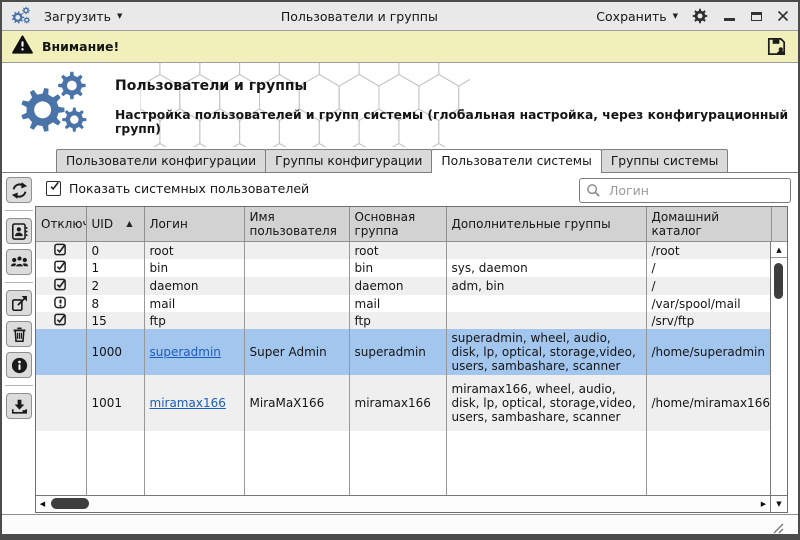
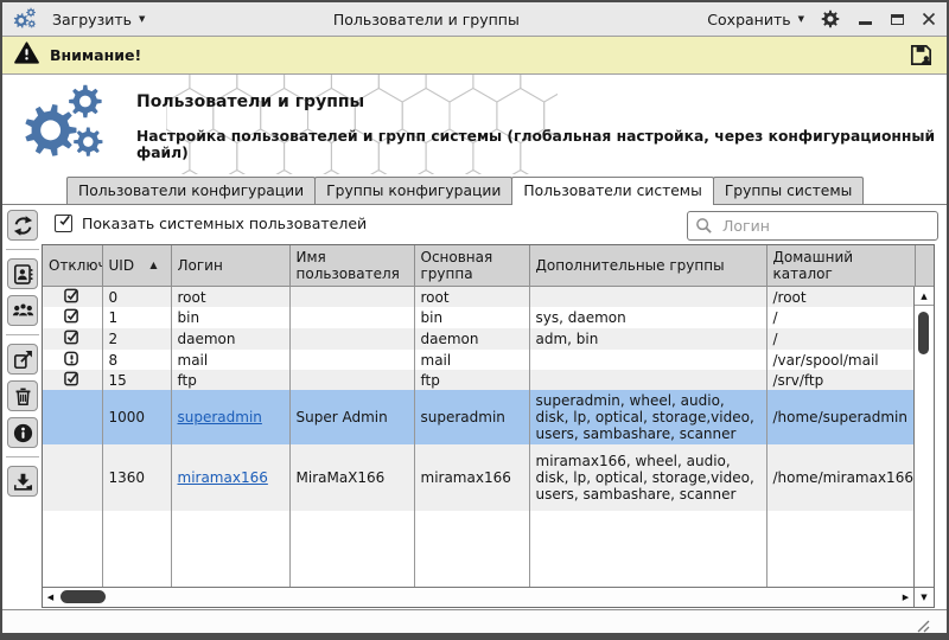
  Загрузить
  ▼
  Пользователи и группы
  Сохранить
  ▼
  Внимание!
  Пользователи и группы
- Настройка пользователей и групп системы (глобальная настройка, через конфигурационный групп)
+ Настройка пользователей и групп системы (глобальная настройка, через конфигурационный файл)
  Пользователи конфигурации
  Группы конфигурации
  Пользователи системы
  Группы системы
  Показать системных пользователей
  Логин
  Отклю	UID ▲	Логин	Имя пользователя	Основная группа	Дополнительные группы	Домашний каталог
  	0	root		root		/root
  	1	bin		bin	sys, daemon	/
  	2	daemon		daemon	adm, bin	/
  	8	mail		mail		/var/spool/mail
  	15	ftp		ftp		/srv/ftp
  	1000	superadmin	Super Admin	superadmin	superadmin, wheel, audio, disk, lp, optical, storage,video, users, sambashare, scanner	/home/superadmin
- 	1001	miramax166	MiraMaX166	miramax166	miramax166, wheel, audio, disk, lp, optical, storage,video, users, sambashare, scanner	/home/miramax166
+ 	1360	miramax166	MiraMaX166	miramax166	miramax166, wheel, audio, disk, lp, optical, storage,video, users, sambashare, scanner	/home/miramax166
  ▲
  ◀
  ▶
  ▼
